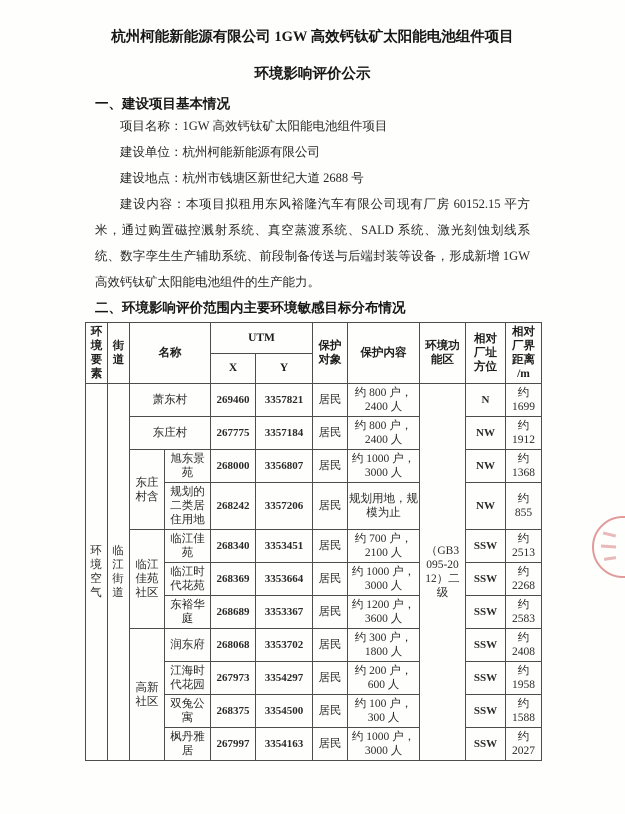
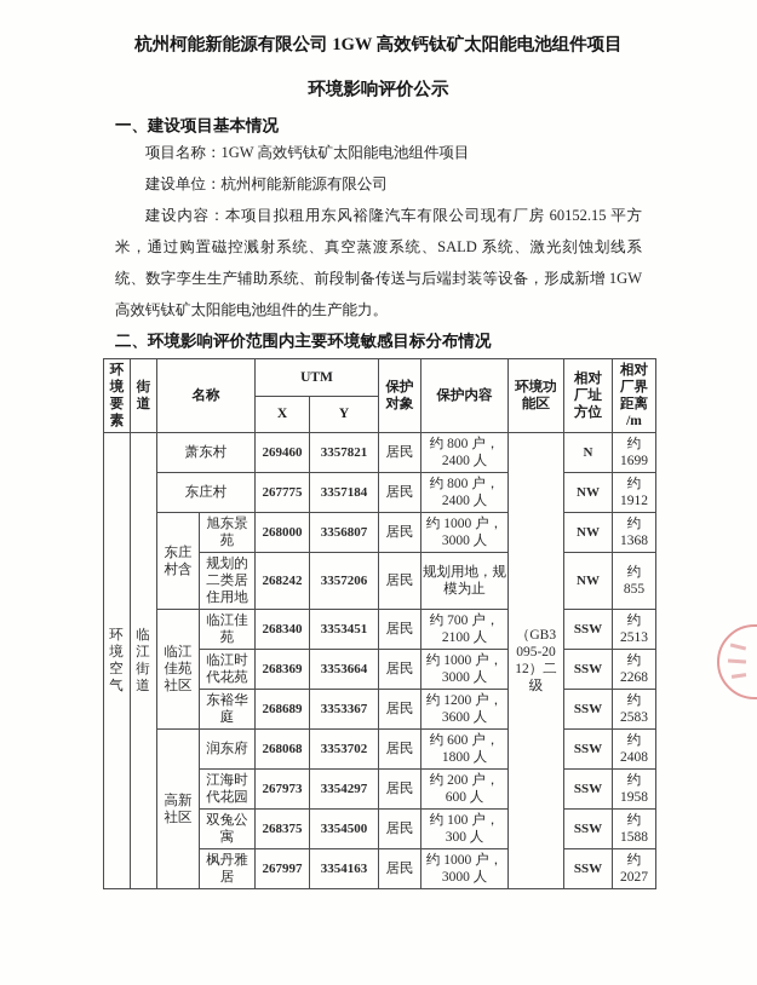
  杭州柯能新能源有限公司 1GW 高效钙钛矿太阳能电池组件项目
  环境影响评价公示
  一、建设项目基本情况
  项目名称：1GW 高效钙钛矿太阳能电池组件项目
  建设单位：杭州柯能新能源有限公司
- 建设地点：杭州市钱塘区新世纪大道 2688 号
  建设内容：本项目拟租用东风裕隆汽车有限公司现有厂房 60152.15 平方米，通过购置磁控溅射系统、真空蒸渡系统、SALD 系统、激光刻蚀划线系统、数字孪生生产辅助系统、前段制备传送与后端封装等设备，形成新增 1GW 高效钙钛矿太阳能电池组件的生产能力。
  二、环境影响评价范围内主要环境敏感目标分布情况
  环 境 要 素	街 道	名称	UTM	保护 对象	保护内容	环境功 能区	相对 厂址 方位	相对 厂界 距离 /m
  X	Y
  环 境 空 气	临 江 街 道	萧东村	269460	3357821	居民	约 800 户， 2400 人	（GB3 095-20 12）二 级	N	约 1699
  东庄村	267775	3357184	居民	约 800 户， 2400 人	NW	约 1912
  东庄 村含	旭东景 苑	268000	3356807	居民	约 1000 户， 3000 人	NW	约 1368
  规划的 二类居 住用地	268242	3357206	居民	规划用地，规 模为止	NW	约 855
  临江 佳苑 社区	临江佳 苑	268340	3353451	居民	约 700 户， 2100 人	SSW	约 2513
  临江时 代花苑	268369	3353664	居民	约 1000 户， 3000 人	SSW	约 2268
  东裕华 庭	268689	3353367	居民	约 1200 户， 3600 人	SSW	约 2583
- 高新 社区	润东府	268068	3353702	居民	约 300 户， 1800 人	SSW	约 2408
+ 高新 社区	润东府	268068	3353702	居民	约 600 户， 1800 人	SSW	约 2408
  江海时 代花园	267973	3354297	居民	约 200 户， 600 人	SSW	约 1958
  双兔公 寓	268375	3354500	居民	约 100 户， 300 人	SSW	约 1588
  枫丹雅 居	267997	3354163	居民	约 1000 户， 3000 人	SSW	约 2027
